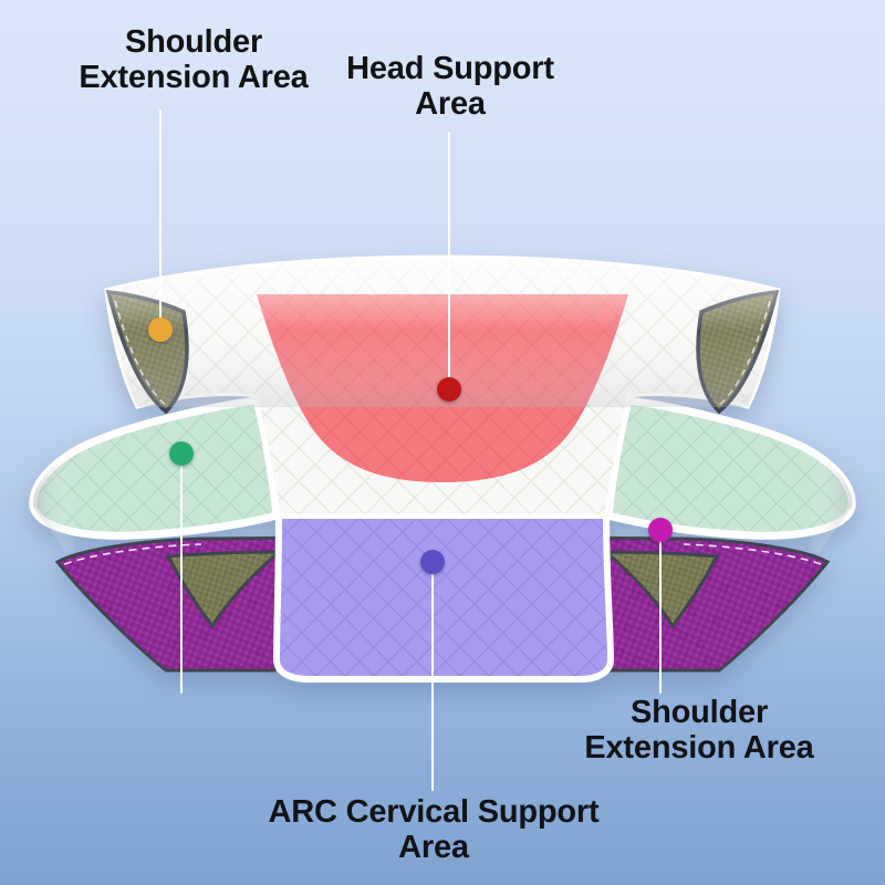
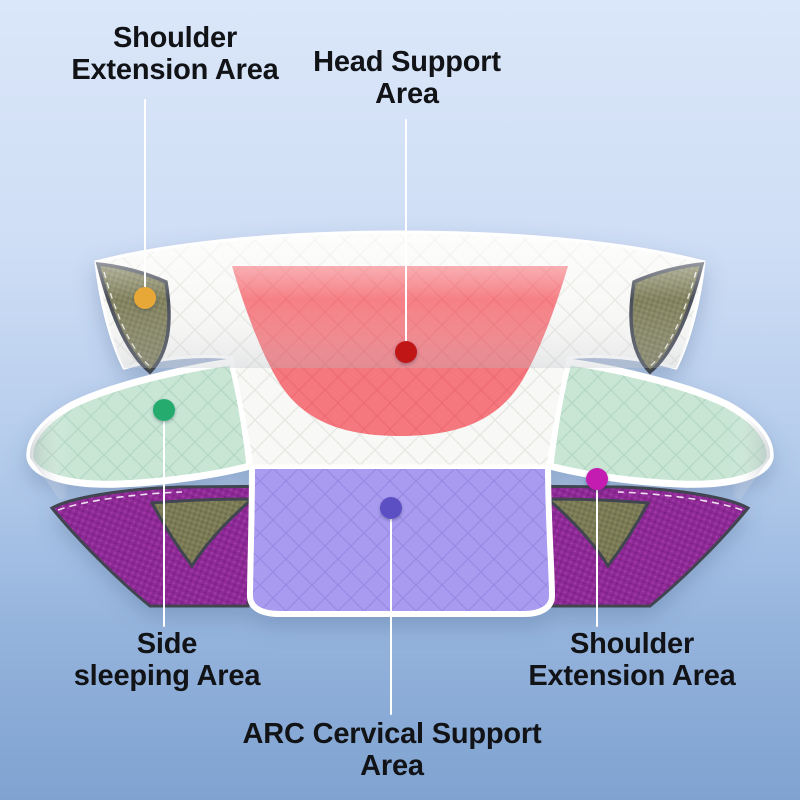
  Shoulder
  Extension Area
  Head Support
  Area
+ Side
+ sleeping Area
  ARC Cervical Support
  Area
  Shoulder
  Extension Area
